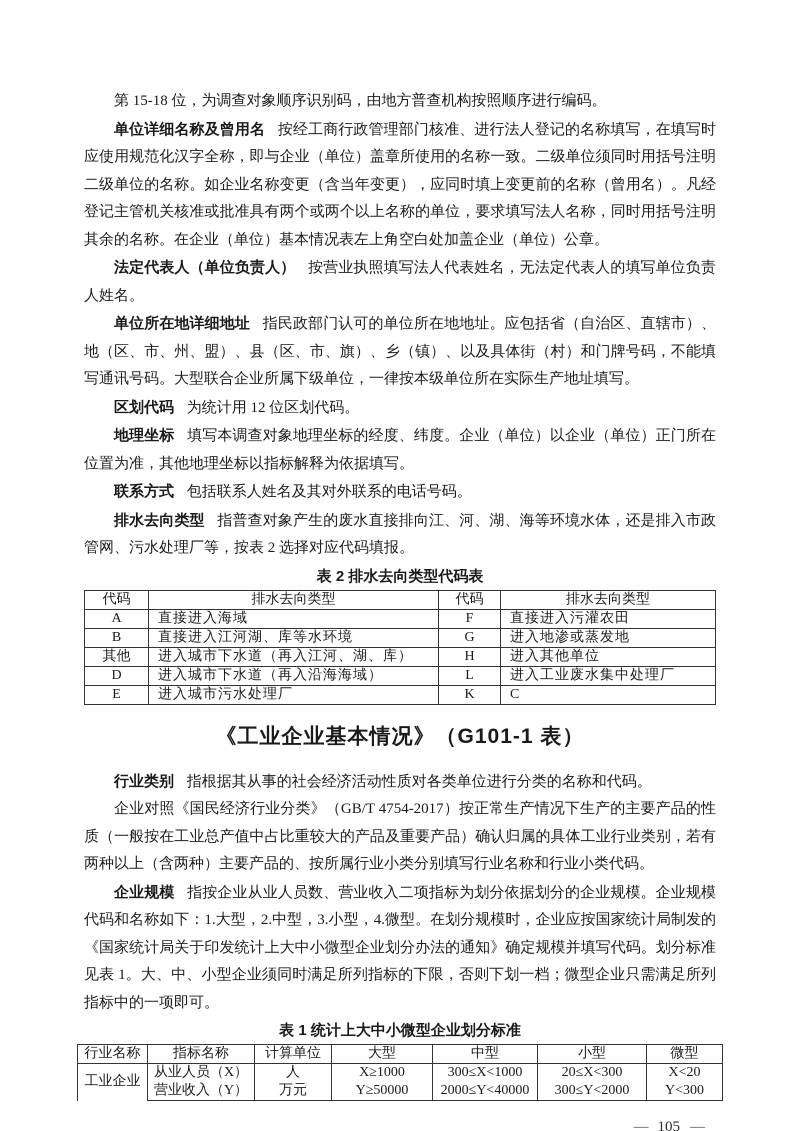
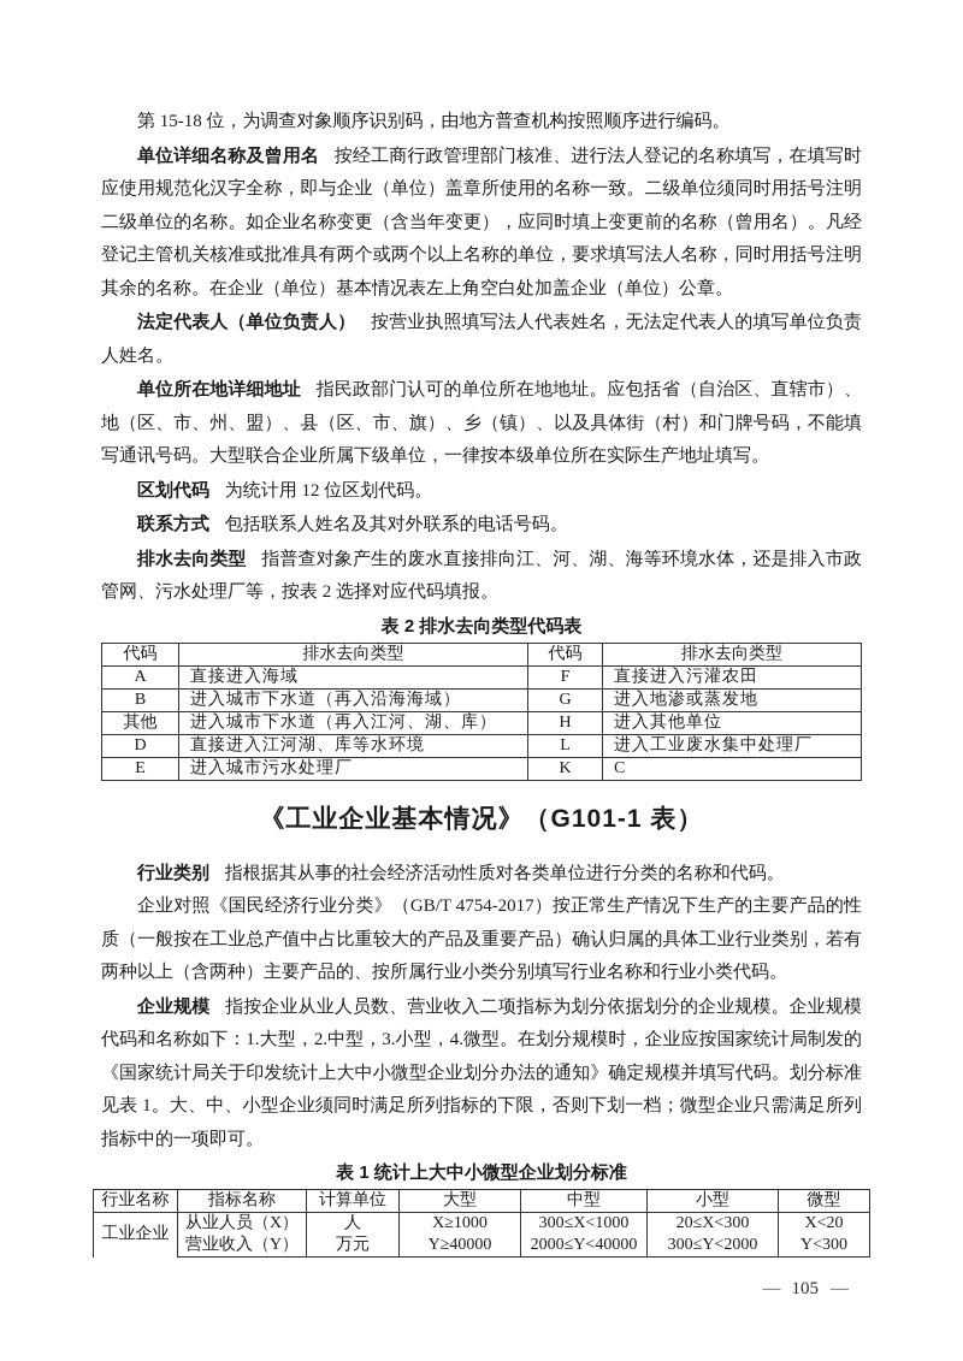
  第 15-18 位，为调查对象顺序识别码，由地方普查机构按照顺序进行编码。
  单位详细名称及曾用名 按经工商行政管理部门核准、进行法人登记的名称填写，在填写时应使用规范化汉字全称，即与企业（单位）盖章所使用的名称一致。二级单位须同时用括号注明二级单位的名称。如企业名称变更（含当年变更），应同时填上变更前的名称（曾用名）。凡经登记主管机关核准或批准具有两个或两个以上名称的单位，要求填写法人名称，同时用括号注明其余的名称。在企业（单位）基本情况表左上角空白处加盖企业（单位）公章。
  法定代表人（单位负责人） 按营业执照填写法人代表姓名，无法定代表人的填写单位负责人姓名。
  单位所在地详细地址 指民政部门认可的单位所在地地址。应包括省（自治区、直辖市）、地（区、市、州、盟）、县（区、市、旗）、乡（镇）、以及具体街（村）和门牌号码，不能填写通讯号码。大型联合企业所属下级单位，一律按本级单位所在实际生产地址填写。
  区划代码 为统计用 12 位区划代码。
- 地理坐标 填写本调查对象地理坐标的经度、纬度。企业（单位）以企业（单位）正门所在位置为准，其他地理坐标以指标解释为依据填写。
  联系方式 包括联系人姓名及其对外联系的电话号码。
  排水去向类型 指普查对象产生的废水直接排向江、河、湖、海等环境水体，还是排入市政管网、污水处理厂等，按表 2 选择对应代码填报。
  表 2 排水去向类型代码表
  代码	排水去向类型	代码	排水去向类型
  A	直接进入海域	F	直接进入污灌农田
- B	直接进入江河湖、库等水环境	G	进入地渗或蒸发地
+ B	进入城市下水道（再入沿海海域）	G	进入地渗或蒸发地
  其他	进入城市下水道（再入江河、湖、库）	H	进入其他单位
- D	进入城市下水道（再入沿海海域）	L	进入工业废水集中处理厂
+ D	直接进入江河湖、库等水环境	L	进入工业废水集中处理厂
  E	进入城市污水处理厂	K	C
  《工业企业基本情况》（G101-1 表）
  行业类别 指根据其从事的社会经济活动性质对各类单位进行分类的名称和代码。
  企业对照《国民经济行业分类》（GB/T 4754-2017）按正常生产情况下生产的主要产品的性质（一般按在工业总产值中占比重较大的产品及重要产品）确认归属的具体工业行业类别，若有两种以上（含两种）主要产品的、按所属行业小类分别填写行业名称和行业小类代码。
  企业规模 指按企业从业人员数、营业收入二项指标为划分依据划分的企业规模。企业规模代码和名称如下：1.大型，2.中型，3.小型，4.微型。在划分规模时，企业应按国家统计局制发的《国家统计局关于印发统计上大中小微型企业划分办法的通知》确定规模并填写代码。划分标准见表 1。大、中、小型企业须同时满足所列指标的下限，否则下划一档；微型企业只需满足所列指标中的一项即可。
  表 1 统计上大中小微型企业划分标准
  行业名称	指标名称	计算单位	大型	中型	小型	微型
  工业企业	从业人员（X）	人	X≥1000	300≤X<1000	20≤X<300	X<20
- 营业收入（Y）	万元	Y≥50000	2000≤Y<40000	300≤Y<2000	Y<300
+ 营业收入（Y）	万元	Y≥40000	2000≤Y<40000	300≤Y<2000	Y<300
  — 105 —
